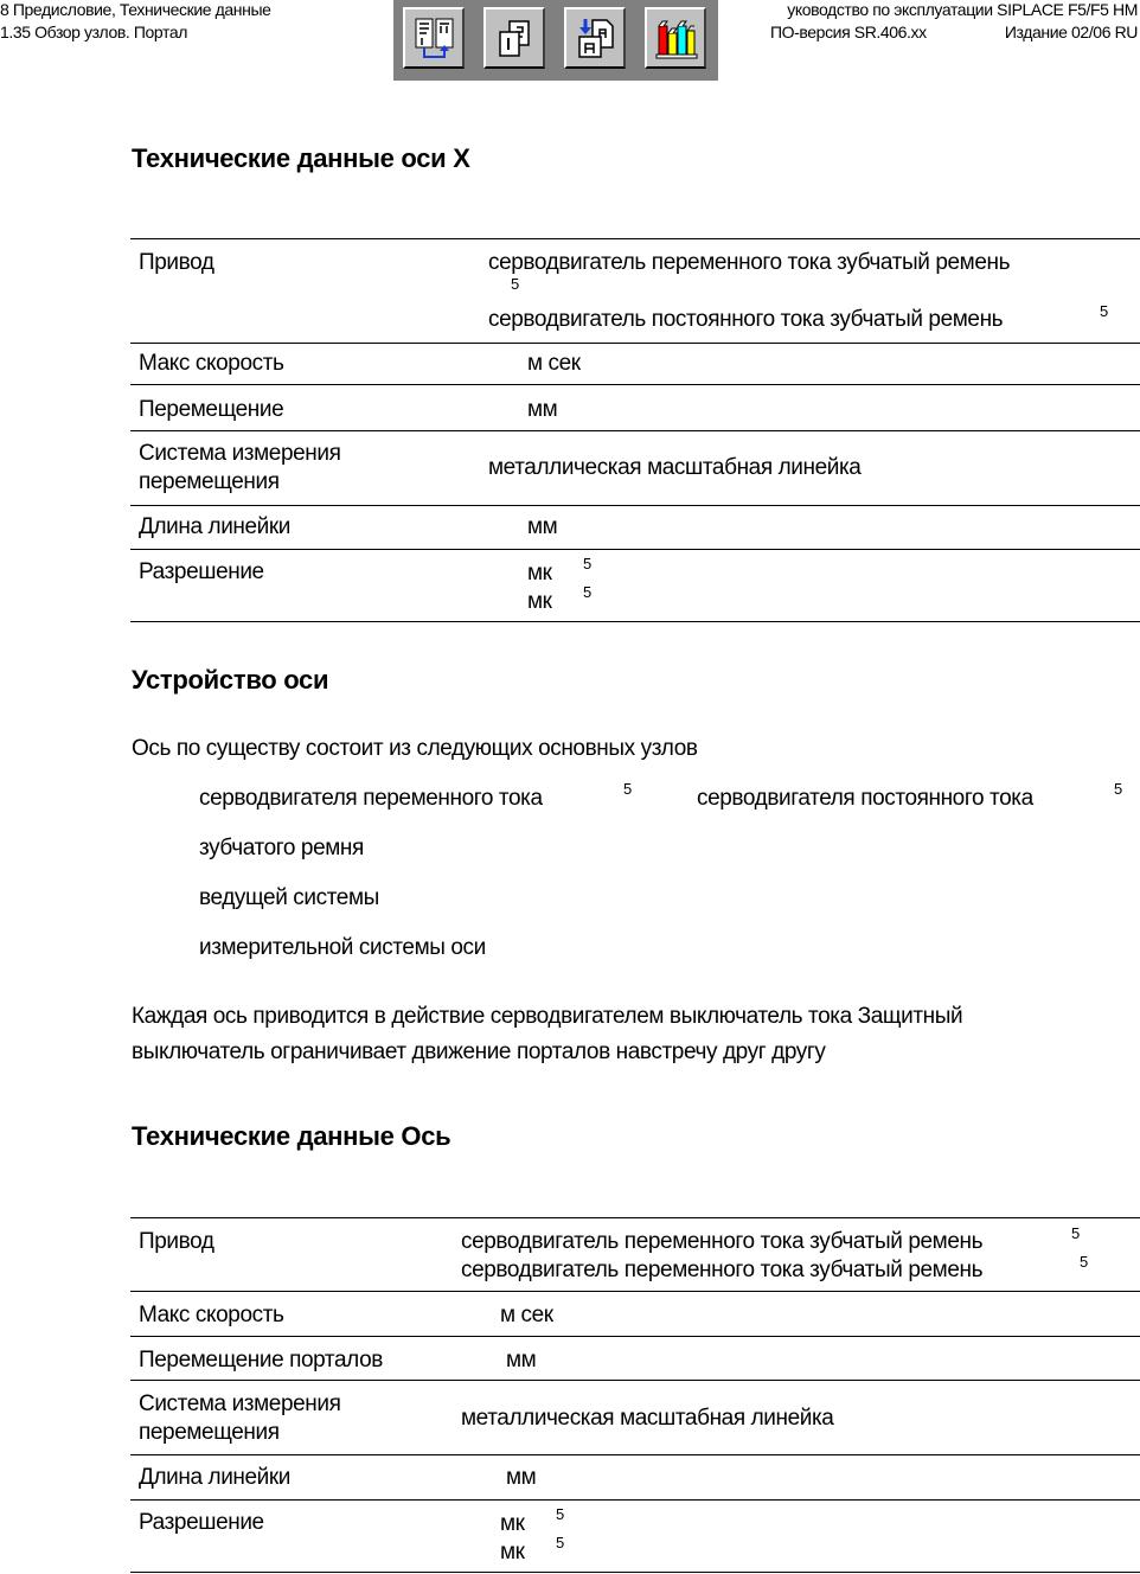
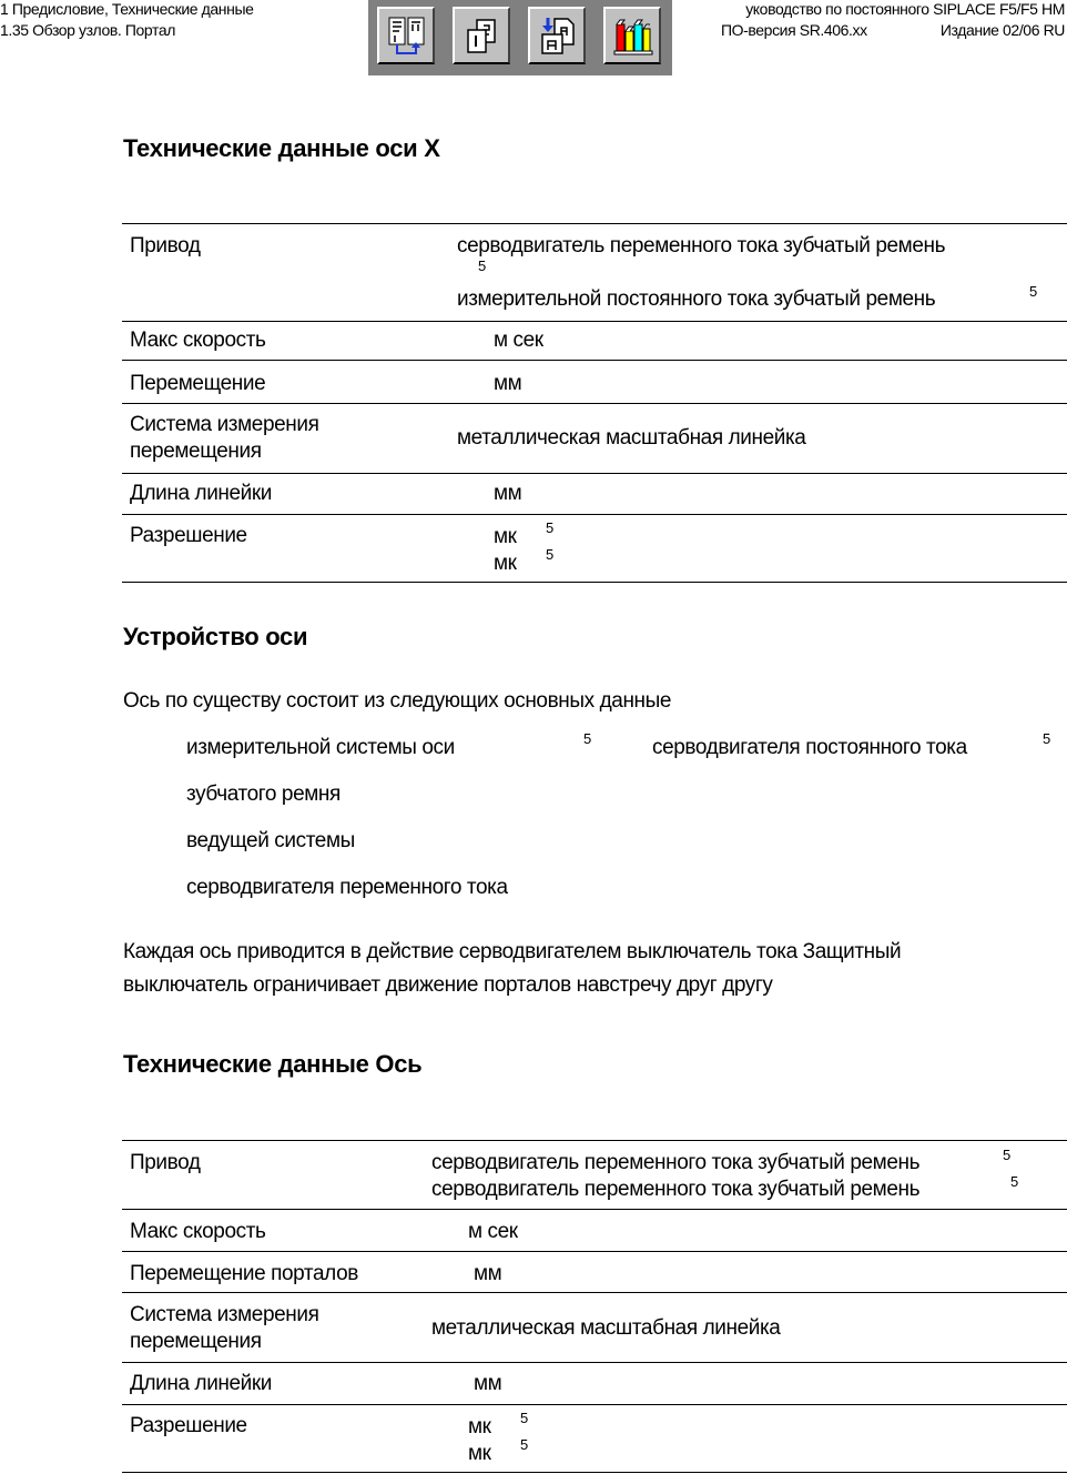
- 8 Предисловие, Технические данные
+ 1 Предисловие, Технические данные
  1.35 Обзор узлов. Портал
- уководство по эксплуатации SIPLACE F5/F5 HM
+ уководство по постоянного SIPLACE F5/F5 HM
  ПО-версия SR.406.xx
  Издание 02/06 RU
  Технические данные оси X
  Привод
  серводвигатель переменного тока зубчатый ремень
  5
- серводвигатель постоянного тока зубчатый ремень
+ измерительной постоянного тока зубчатый ремень
  5
  Макс скорость
  м сек
  Перемещение
  мм
  Система измерения
  перемещения
  металлическая масштабная линейка
  Длина линейки
  мм
  Разрешение
  мк
  5
  мк
  5
  Устройство оси
- Ось по существу состоит из следующих основных узлов
+ Ось по существу состоит из следующих основных данные
- серводвигателя переменного тока
+ измерительной системы оси
  5
  серводвигателя постоянного тока
  5
  зубчатого ремня
  ведущей системы
- измерительной системы оси
+ серводвигателя переменного тока
  Каждая ось приводится в действие серводвигателем выключатель тока Защитный
  выключатель ограничивает движение порталов навстречу друг другу
  Технические данные Ось
  Привод
  серводвигатель переменного тока зубчатый ремень
  5
  серводвигатель переменного тока зубчатый ремень
  5
  Макс скорость
  м сек
  Перемещение порталов
  мм
  Система измерения
  перемещения
  металлическая масштабная линейка
  Длина линейки
  мм
  Разрешение
  мк
  5
  мк
  5
